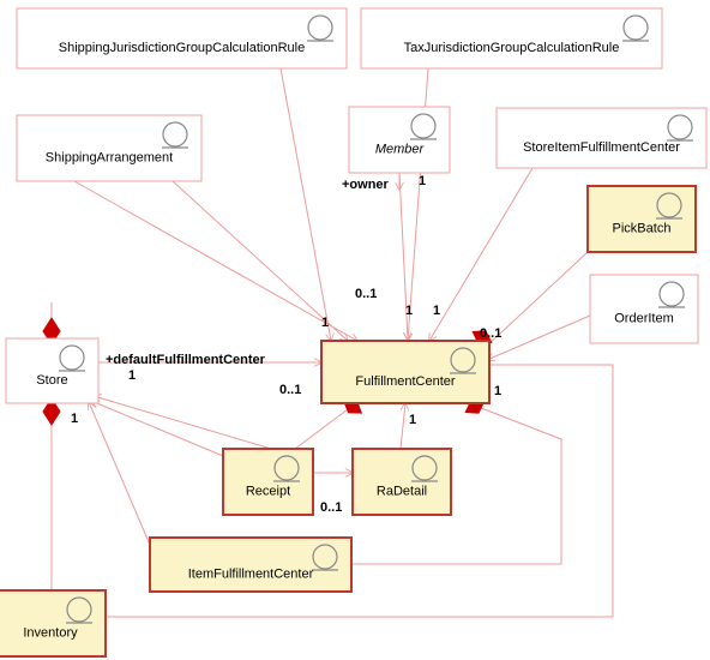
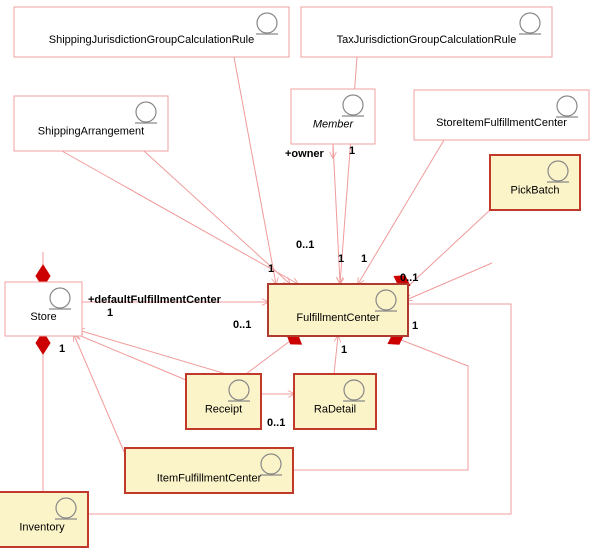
  ShippingJurisdictionGroupCalculationRule
  TaxJurisdictionGroupCalculationRule
  ShippingArrangement
  Member
  StoreItemFulfillmentCenter
  PickBatch
- OrderItem
  Store
  FulfillmentCenter
  Receipt
  RaDetail
  ItemFulfillmentCenter
  Inventory
  1
  0..1
  1
  1
  0..1
  1
  0..1
  1
  1
  1
  1
  0..1
  +defaultFulfillmentCenter
  +owner
